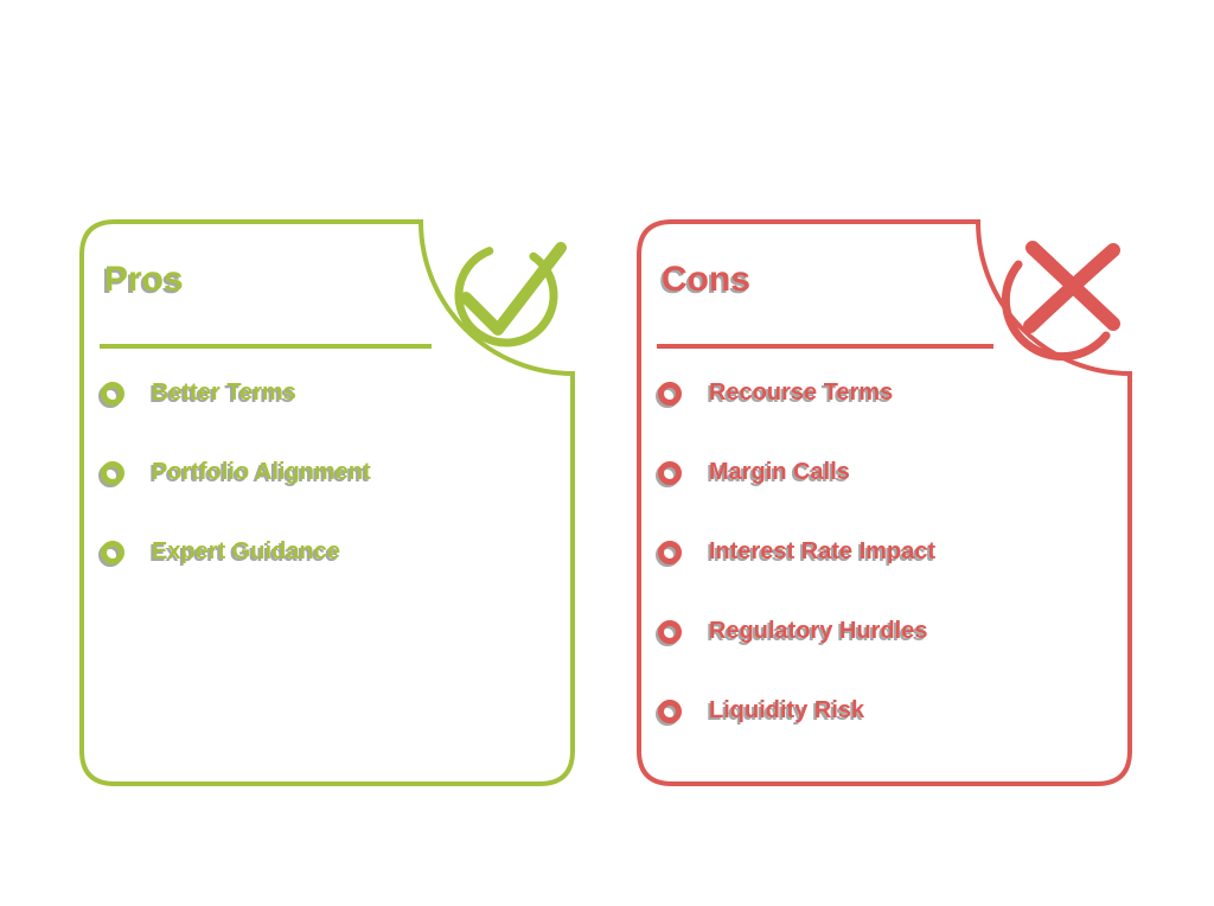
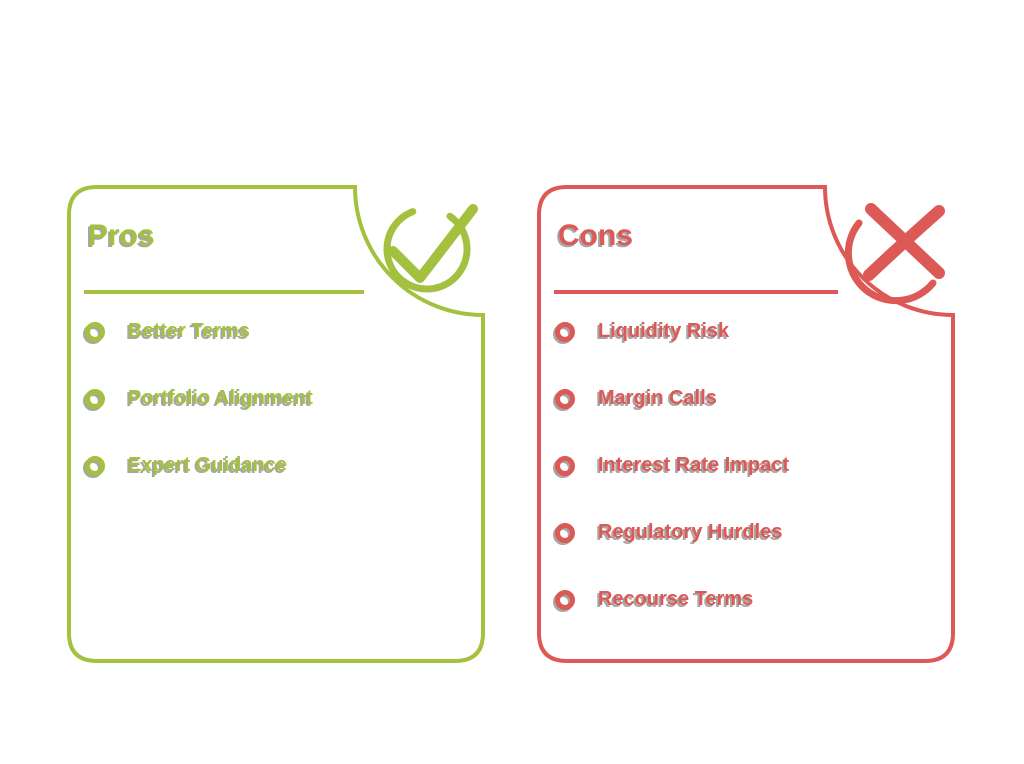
  Pros
  Better Terms
  Portfolio Alignment
  Expert Guidance
  Cons
- Recourse Terms
+ Liquidity Risk
  Margin Calls
  Interest Rate Impact
  Regulatory Hurdles
- Liquidity Risk
+ Recourse Terms
